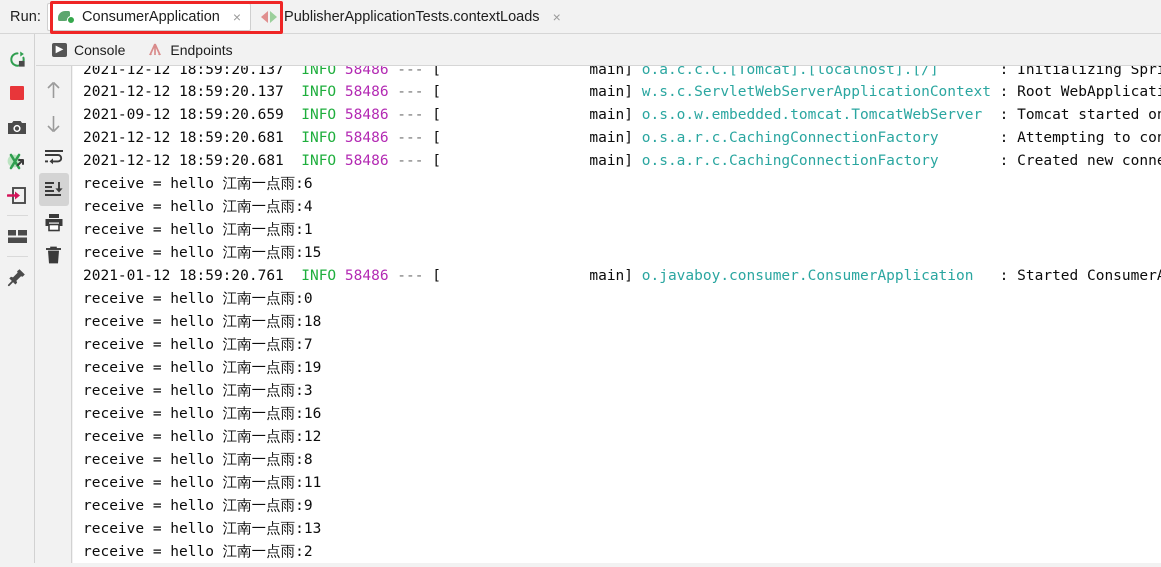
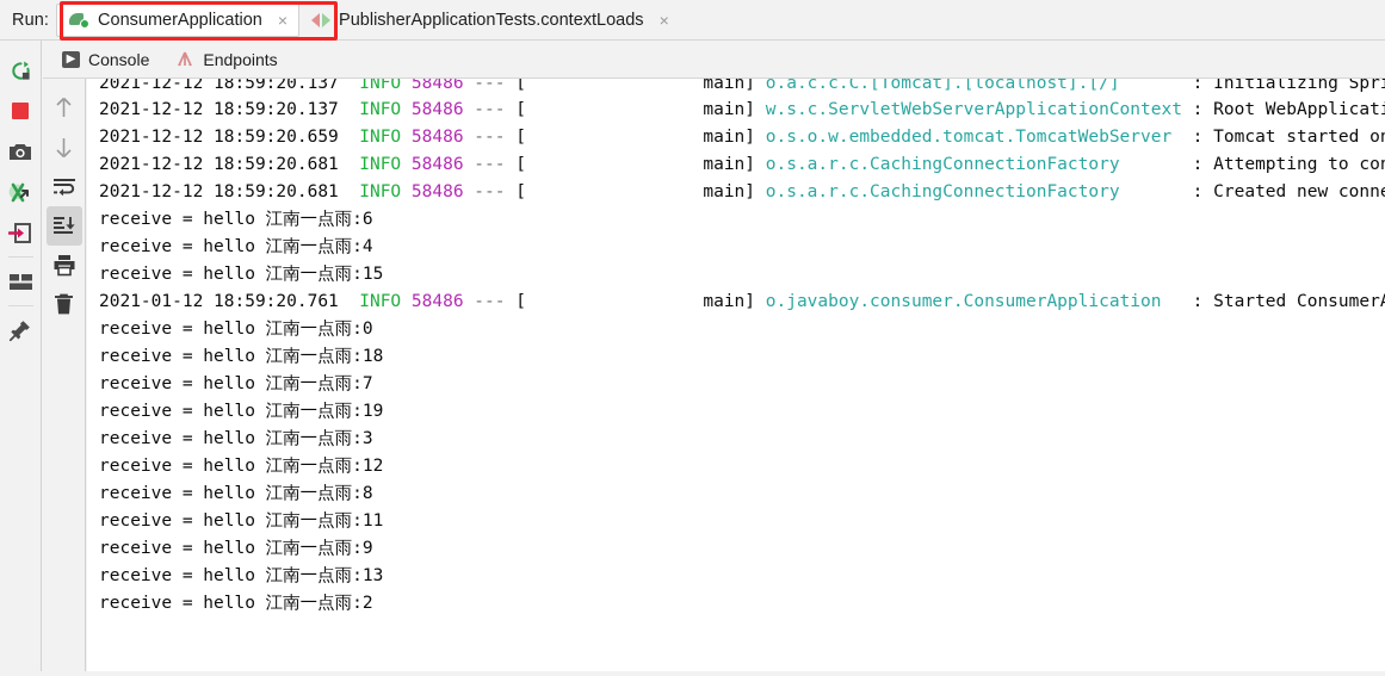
  Run:
  ConsumerApplication
  ×
  PublisherApplicationTests.contextLoads
  ×
  ▶
  Console
  Endpoints
  2021-12-12 18:59:20.137 INFO 58486 --- [ main] o.a.c.c.C.[Tomcat].[localhost].[/] : Initializing Spr
  2021-12-12 18:59:20.137 INFO 58486 --- [ main] w.s.c.ServletWebServerApplicationContext : Root WebApplicat
- 2021-09-12 18:59:20.659 INFO 58486 --- [ main] o.s.o.w.embedded.tomcat.TomcatWebServer : Tomcat started o
+ 2021-12-12 18:59:20.659 INFO 58486 --- [ main] o.s.o.w.embedded.tomcat.TomcatWebServer : Tomcat started o
  2021-12-12 18:59:20.681 INFO 58486 --- [ main] o.s.a.r.c.CachingConnectionFactory : Attempting to co
  2021-12-12 18:59:20.681 INFO 58486 --- [ main] o.s.a.r.c.CachingConnectionFactory : Created new conn
  receive = hello 江南一点雨:6
  receive = hello 江南一点雨:4
- receive = hello 江南一点雨:1
  receive = hello 江南一点雨:15
  2021-01-12 18:59:20.761 INFO 58486 --- [ main] o.javaboy.consumer.ConsumerApplication : Started Consumer
  receive = hello 江南一点雨:0
  receive = hello 江南一点雨:18
  receive = hello 江南一点雨:7
  receive = hello 江南一点雨:19
  receive = hello 江南一点雨:3
- receive = hello 江南一点雨:16
  receive = hello 江南一点雨:12
  receive = hello 江南一点雨:8
  receive = hello 江南一点雨:11
  receive = hello 江南一点雨:9
  receive = hello 江南一点雨:13
  receive = hello 江南一点雨:2
